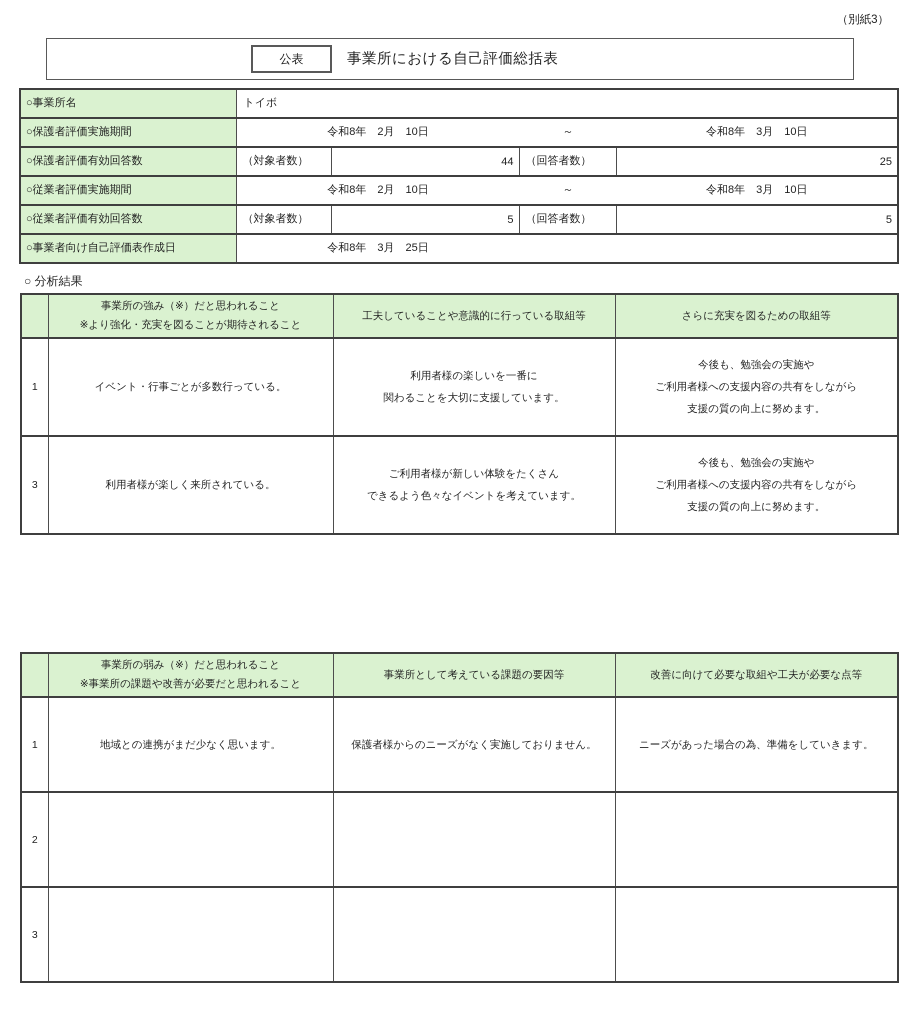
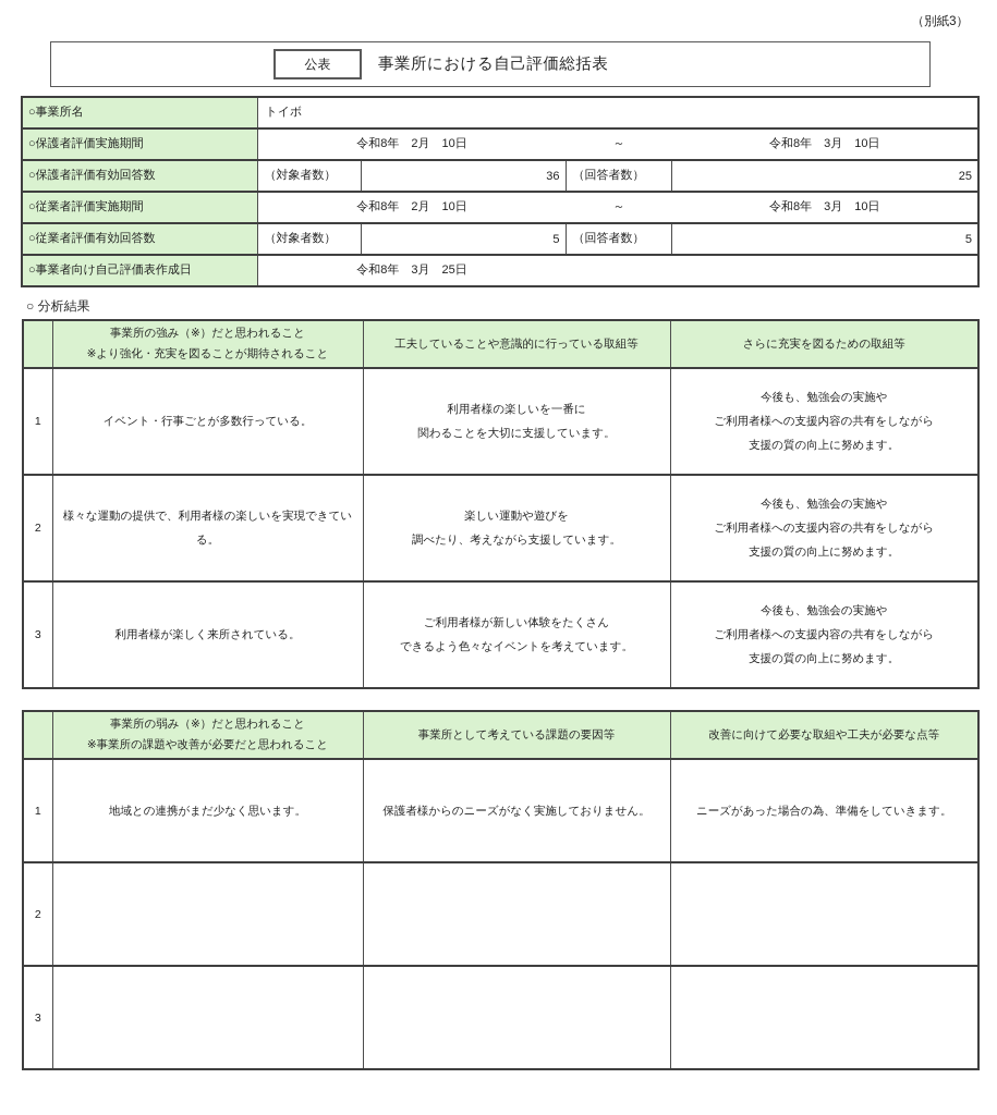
  （別紙3）
  公表
  事業所における自己評価総括表
  ○事業所名	トイボ
  ○保護者評価実施期間	令和8年 2月 10日 ～ 令和8年 3月 10日
- ○保護者評価有効回答数	（対象者数）	44	（回答者数）	25
+ ○保護者評価有効回答数	（対象者数）	36	（回答者数）	25
  ○従業者評価実施期間	令和8年 2月 10日 ～ 令和8年 3月 10日
  ○従業者評価有効回答数	（対象者数）	5	（回答者数）	5
  ○事業者向け自己評価表作成日	令和8年 3月 25日
  ○ 分析結果
  	事業所の強み（※）だと思われること ※より強化・充実を図ることが期待されること	工夫していることや意識的に行っている取組等	さらに充実を図るための取組等
  1	イベント・行事ごとが多数行っている。	利用者様の楽しいを一番に 関わることを大切に支援しています。	今後も、勉強会の実施や ご利用者様への支援内容の共有をしながら 支援の質の向上に努めます。
+ 2	様々な運動の提供で、利用者様の楽しいを実現できている。	楽しい運動や遊びを 調べたり、考えながら支援しています。	今後も、勉強会の実施や ご利用者様への支援内容の共有をしながら 支援の質の向上に努めます。
  3	利用者様が楽しく来所されている。	ご利用者様が新しい体験をたくさん できるよう色々なイベントを考えています。	今後も、勉強会の実施や ご利用者様への支援内容の共有をしながら 支援の質の向上に努めます。
  	事業所の弱み（※）だと思われること ※事業所の課題や改善が必要だと思われること	事業所として考えている課題の要因等	改善に向けて必要な取組や工夫が必要な点等
  1	地域との連携がまだ少なく思います。	保護者様からのニーズがなく実施しておりません。	ニーズがあった場合の為、準備をしていきます。
  2
  3
